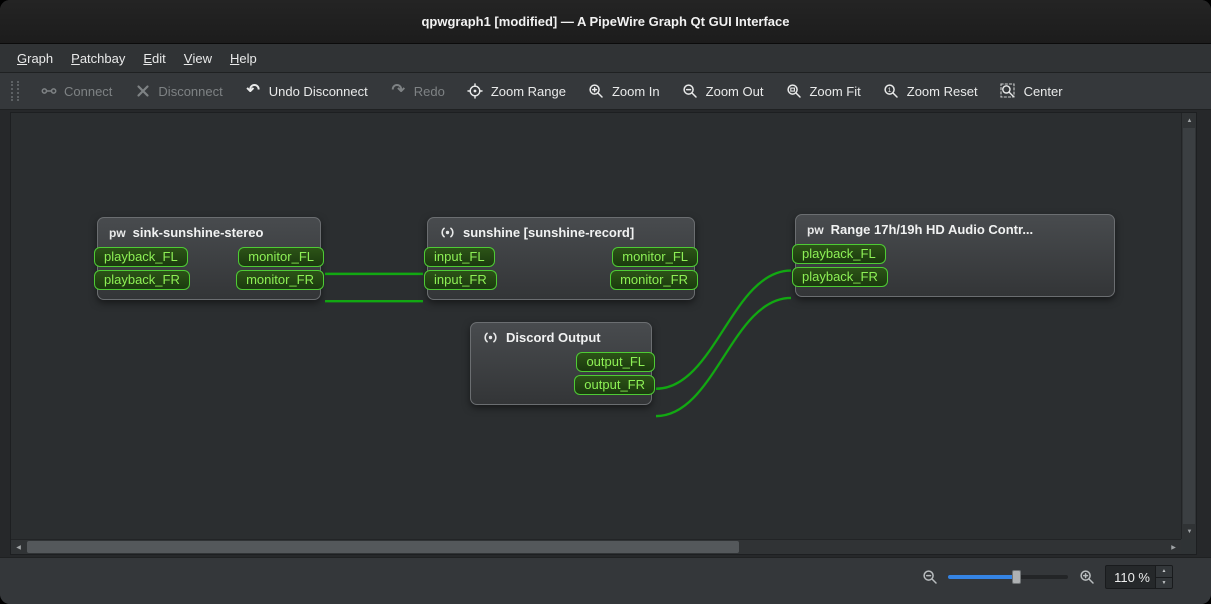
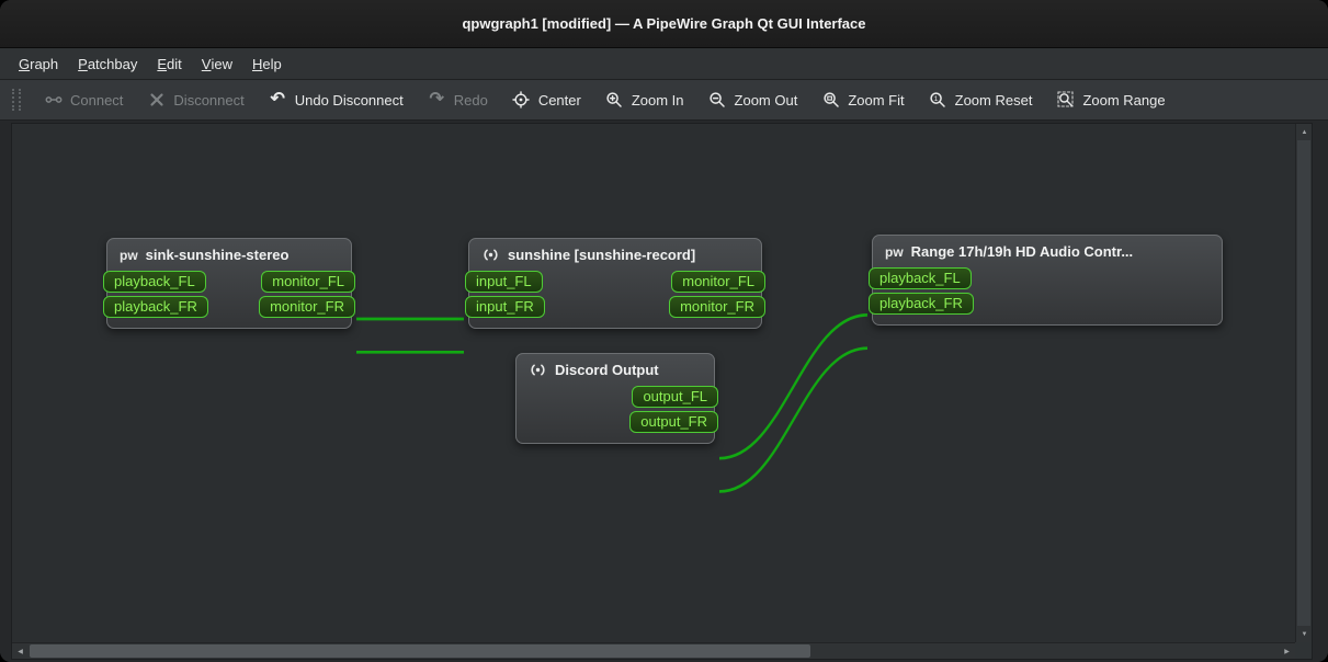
  qpwgraph1 [modified] — A PipeWire Graph Qt GUI Interface
  G
  raph
  P
  atchbay
  E
  dit
  V
  iew
  H
  elp
  Connect
  Disconnect
  ↶
  Undo Disconnect
  ↷
  Redo
- Zoom Range
+ Center
  Zoom In
  Zoom Out
  Zoom Fit
  Zoom Reset
- Center
+ Zoom Range
  pw
  sink-sunshine-stereo
  playback_FL
  playback_FR
  monitor_FL
  monitor_FR
  sunshine [sunshine-record]
  input_FL
  input_FR
  monitor_FL
  monitor_FR
  pw
  Range 17h/19h HD Audio Contr...
  playback_FL
  playback_FR
  Discord Output
  output_FL
  output_FR
- 110 %
